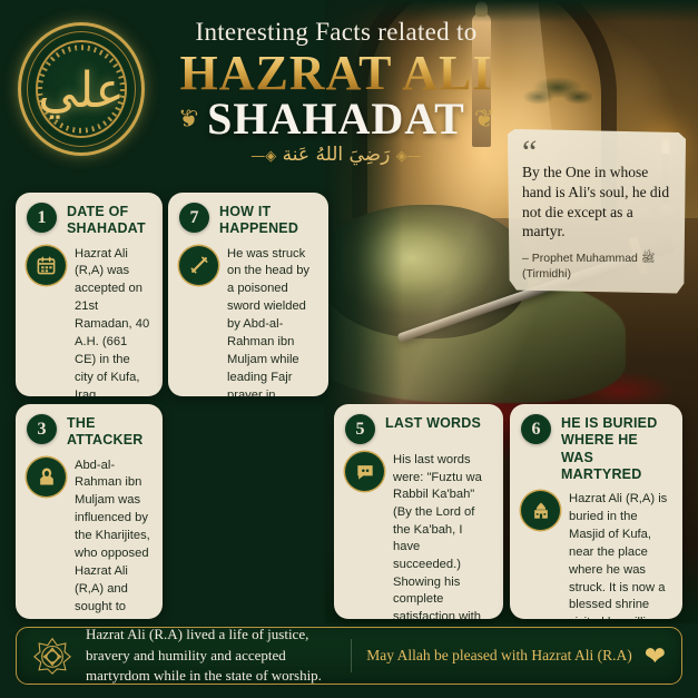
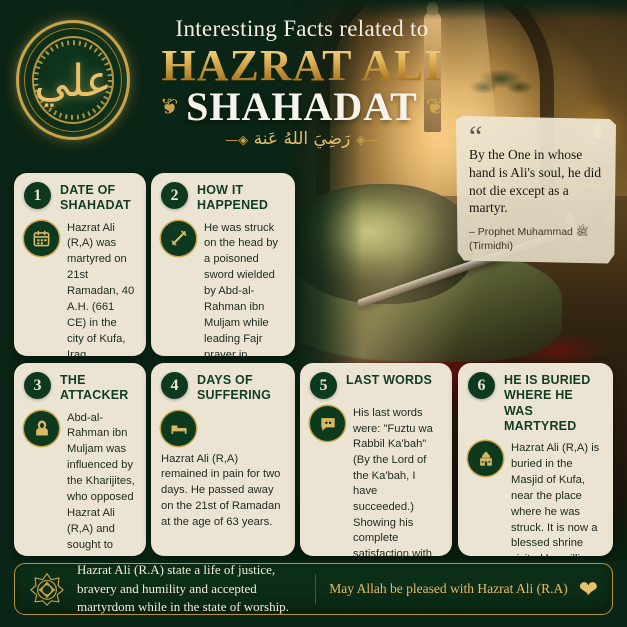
  علي
  Interesting Facts related to
  HAZRAT ALI
  SHAHADAT
  ❦
  —◈ رَضِيَ اللهُ عَنة ◈—
  “
  By the One in whose hand is Ali's soul, he did not die except as a martyr.
  – Prophet Muhammad ﷺ (Tirmidhi)
  1
  DATE OF SHAHADAT
- Hazrat Ali (R,A) was accepted on 21st Ramadan, 40 A.H. (661 CE) in the city of Kufa, Iraq.
+ Hazrat Ali (R,A) was martyred on 21st Ramadan, 40 A.H. (661 CE) in the city of Kufa, Iraq.
- 7
+ 2
  HOW IT HAPPENED
  He was struck on the head by a poisoned sword wielded by Abd-al-Rahman ibn Muljam while leading Fajr prayer in
  3
  THE ATTACKER
  Abd-al-Rahman ibn Muljam was influenced by the Kharijites, who opposed Hazrat Ali (R,A) and sought to
+ 4
+ DAYS OF SUFFERING
+ Hazrat Ali (R,A) remained in pain for two days. He passed away on the 21st of Ramadan at the age of 63 years.
  5
  LAST WORDS
  His last words were: "Fuztu wa Rabbil Ka'bah" (By the Lord of the Ka'bah, I have succeeded.) Showing his complete satisfaction with
  6
  HE IS BURIED WHERE HE WAS MARTYRED
  Hazrat Ali (R,A) is buried in the Masjid of Kufa, near the place where he was struck. It is now a blessed shrine
- Hazrat Ali (R.A) lived a life of justice, bravery and humility and accepted martyrdom while in the state of worship.
+ Hazrat Ali (R.A) state a life of justice, bravery and humility and accepted martyrdom while in the state of worship.
  May Allah be pleased with Hazrat Ali (R.A)
  ❤
